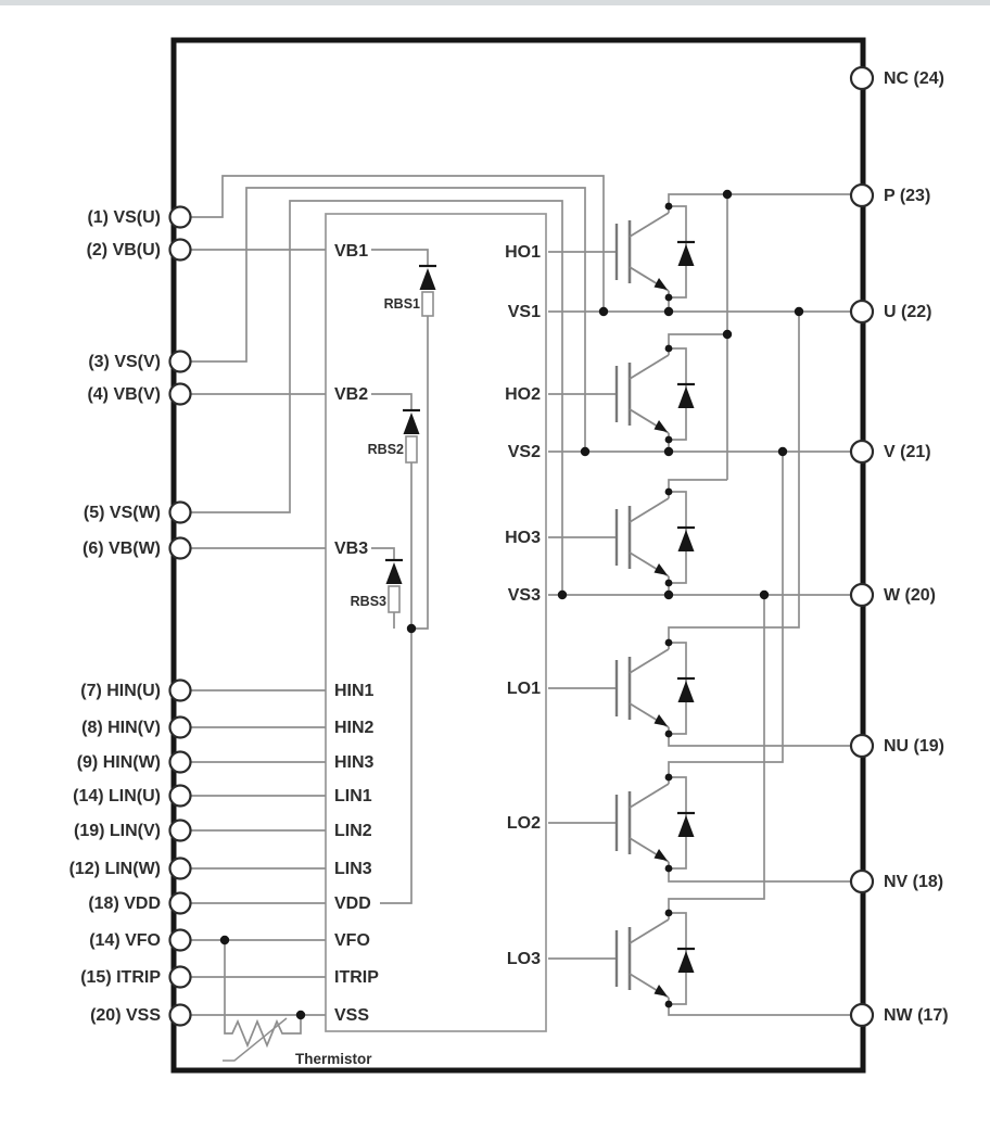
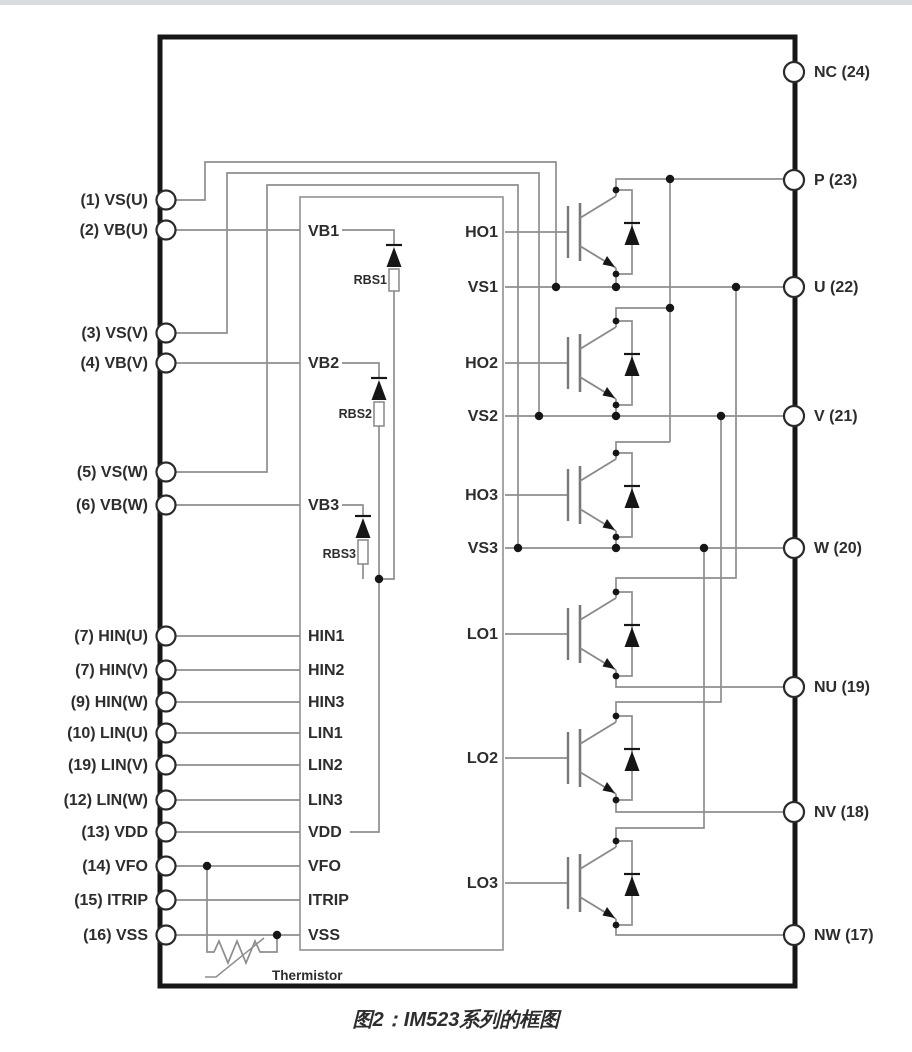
  (1) VS(U)
  (2) VB(U)
  (3) VS(V)
  (4) VB(V)
  (5) VS(W)
  (6) VB(W)
  (7) HIN(U)
- (8) HIN(V)
+ (7) HIN(V)
  (9) HIN(W)
- (14) LIN(U)
+ (10) LIN(U)
  (19) LIN(V)
  (12) LIN(W)
- (18) VDD
+ (13) VDD
  (14) VFO
  (15) ITRIP
- (20) VSS
+ (16) VSS
  NC (24)
  P (23)
  U (22)
  V (21)
  W (20)
  NU (19)
  NV (18)
  NW (17)
  VB1
  VB2
  VB3
  HIN1
  HIN2
  HIN3
  LIN1
  LIN2
  LIN3
  VDD
  VFO
  ITRIP
  VSS
  HO1
  VS1
  HO2
  VS2
  HO3
  VS3
  LO1
  LO2
  LO3
  RBS1
  RBS2
  RBS3
  Thermistor
+ 图2：IM523系列的框图
